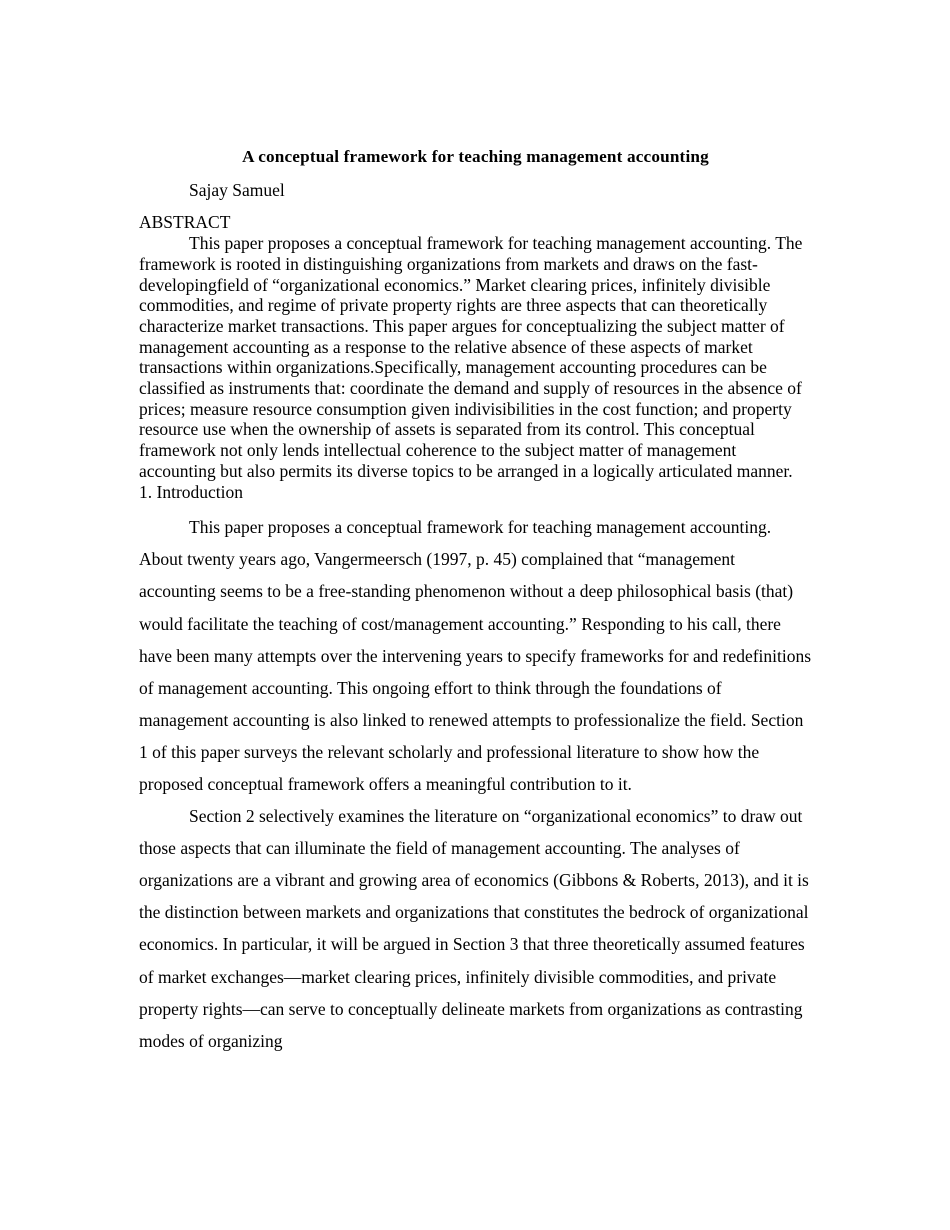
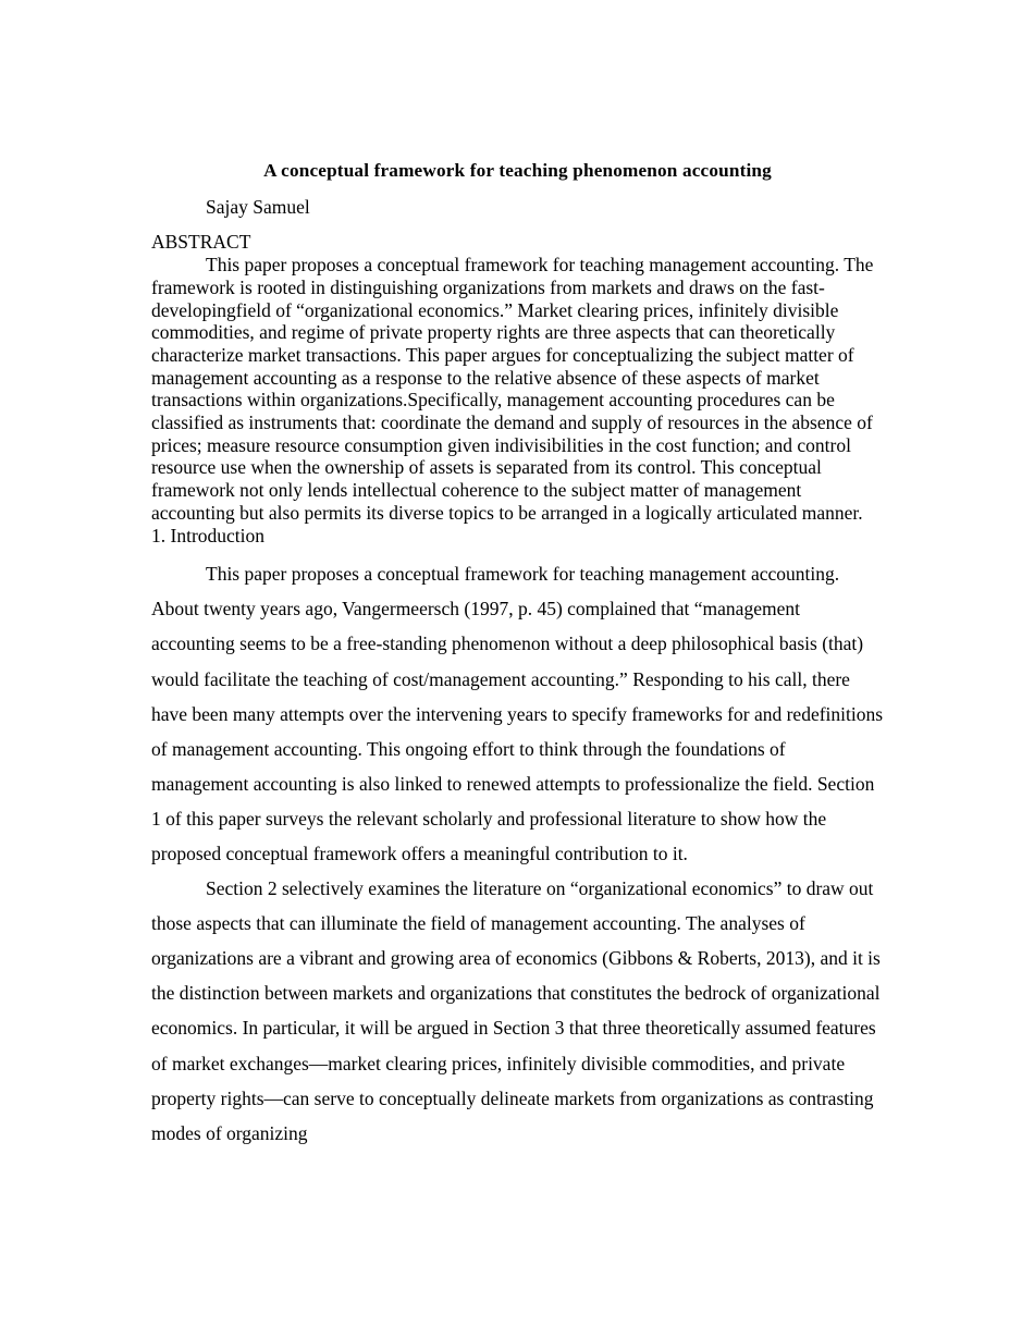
- A conceptual framework for teaching management accounting
+ A conceptual framework for teaching phenomenon accounting
  Sajay Samuel
  ABSTRACT
- This paper proposes a conceptual framework for teaching management accounting. The framework is rooted in distinguishing organizations from markets and draws on the fast-developingfield of “organizational economics.” Market clearing prices, infinitely divisible commodities, and regime of private property rights are three aspects that can theoretically characterize market transactions. This paper argues for conceptualizing the subject matter of management accounting as a response to the relative absence of these aspects of market transactions within organizations.Specifically, management accounting procedures can be classified as instruments that: coordinate the demand and supply of resources in the absence of prices; measure resource consumption given indivisibilities in the cost function; and property resource use when the ownership of assets is separated from its control. This conceptual framework not only lends intellectual coherence to the subject matter of management accounting but also permits its diverse topics to be arranged in a logically articulated manner.
+ This paper proposes a conceptual framework for teaching management accounting. The framework is rooted in distinguishing organizations from markets and draws on the fast-developingfield of “organizational economics.” Market clearing prices, infinitely divisible commodities, and regime of private property rights are three aspects that can theoretically characterize market transactions. This paper argues for conceptualizing the subject matter of management accounting as a response to the relative absence of these aspects of market transactions within organizations.Specifically, management accounting procedures can be classified as instruments that: coordinate the demand and supply of resources in the absence of prices; measure resource consumption given indivisibilities in the cost function; and control resource use when the ownership of assets is separated from its control. This conceptual framework not only lends intellectual coherence to the subject matter of management accounting but also permits its diverse topics to be arranged in a logically articulated manner.
  1. Introduction
  This paper proposes a conceptual framework for teaching management accounting. About twenty years ago, Vangermeersch (1997, p. 45) complained that “management accounting seems to be a free-standing phenomenon without a deep philosophical basis (that) would facilitate the teaching of cost/management accounting.” Responding to his call, there have been many attempts over the intervening years to specify frameworks for and redefinitions of management accounting. This ongoing effort to think through the foundations of management accounting is also linked to renewed attempts to professionalize the field. Section 1 of this paper surveys the relevant scholarly and professional literature to show how the proposed conceptual framework offers a meaningful contribution to it.
  Section 2 selectively examines the literature on “organizational economics” to draw out those aspects that can illuminate the field of management accounting. The analyses of organizations are a vibrant and growing area of economics (Gibbons & Roberts, 2013), and it is the distinction between markets and organizations that constitutes the bedrock of organizational economics. In particular, it will be argued in Section 3 that three theoretically assumed features of market exchanges—market clearing prices, infinitely divisible commodities, and private property rights—can serve to conceptually delineate markets from organizations as contrasting modes of organizing
